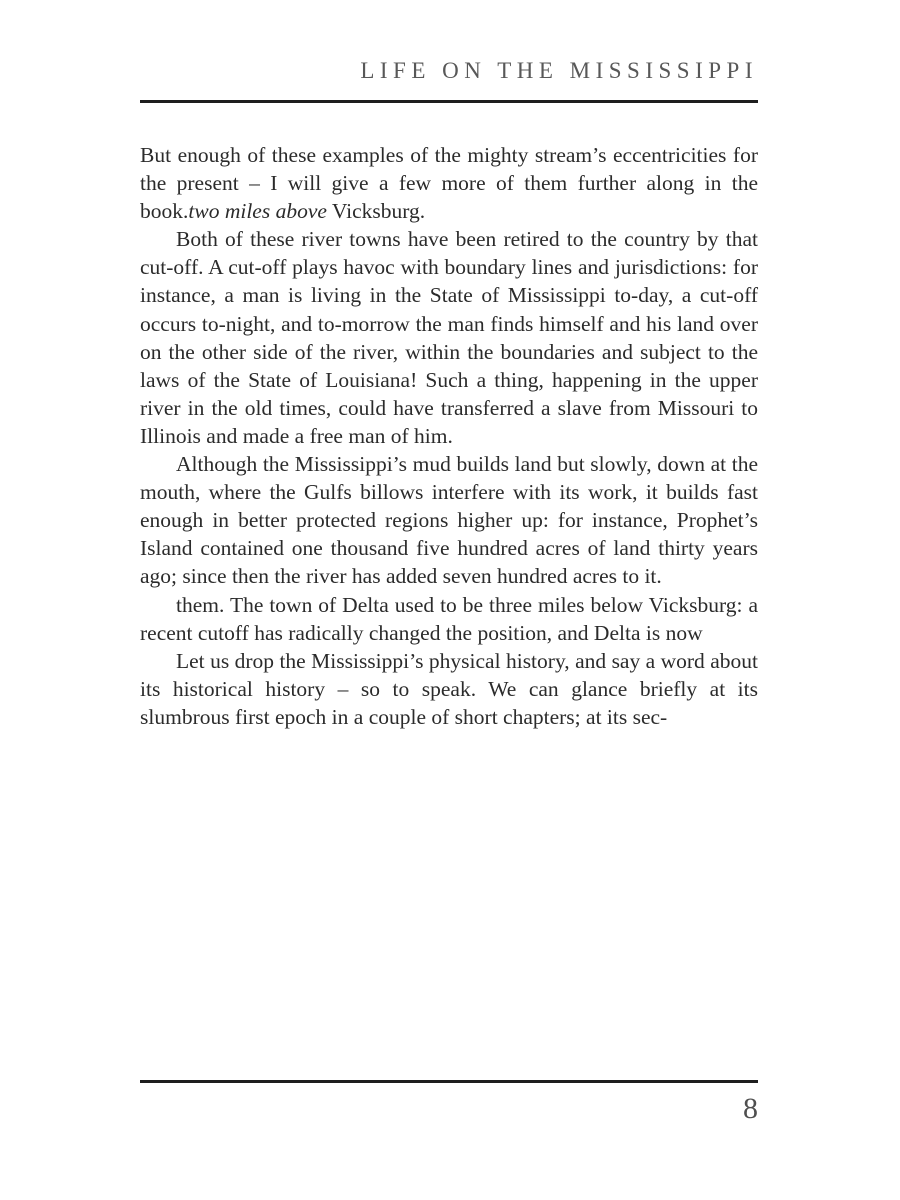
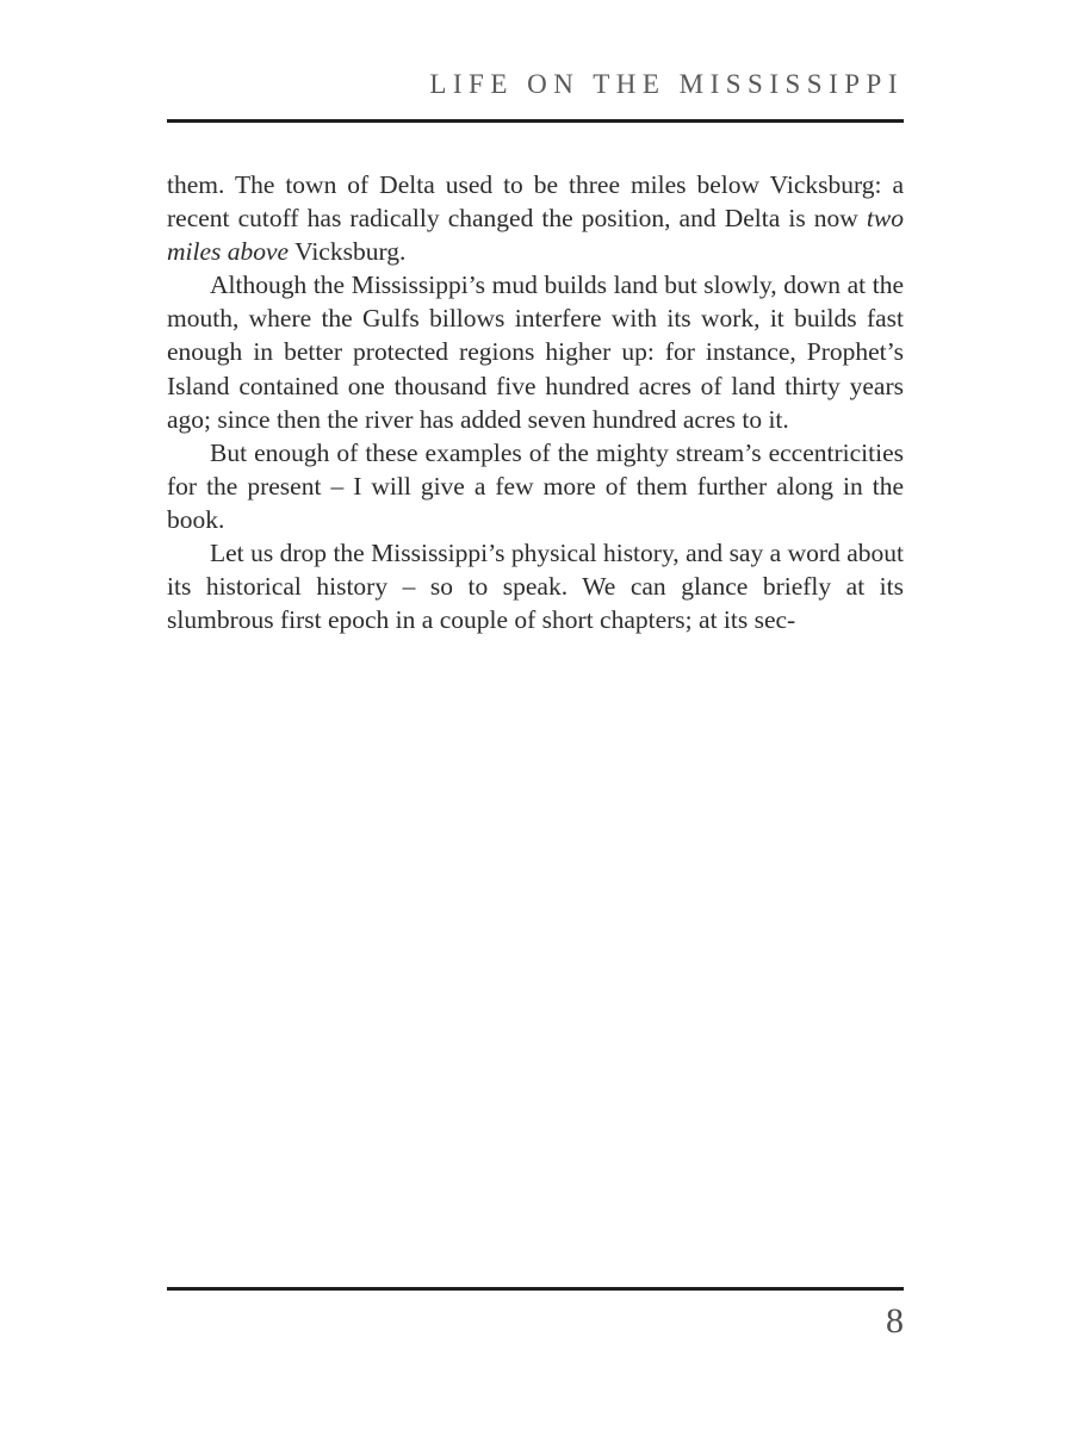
  LIFE ON THE MISSISSIPPI
- But enough of these examples of the mighty stream’s eccentricities for the present – I will give a few more of them further along in the book.two miles above Vicksburg.
+ them. The town of Delta used to be three miles below Vicksburg: a recent cutoff has radically changed the position, and Delta is now two miles above Vicksburg.
- Both of these river towns have been retired to the country by that cut-off. A cut-off plays havoc with boundary lines and jurisdictions: for instance, a man is living in the State of Mississippi to-day, a cut-off occurs to-night, and to-morrow the man finds himself and his land over on the other side of the river, within the boundaries and subject to the laws of the State of Louisiana! Such a thing, happening in the upper river in the old times, could have transferred a slave from Missouri to Illinois and made a free man of him.
  Although the Mississippi’s mud builds land but slowly, down at the mouth, where the Gulfs billows interfere with its work, it builds fast enough in better protected regions higher up: for instance, Prophet’s Island contained one thousand five hundred acres of land thirty years ago; since then the river has added seven hundred acres to it.
- them. The town of Delta used to be three miles below Vicksburg: a recent cutoff has radically changed the position, and Delta is now
+ But enough of these examples of the mighty stream’s eccentricities for the present – I will give a few more of them further along in the book.
  Let us drop the Mississippi’s physical history, and say a word about its historical history – so to speak. We can glance briefly at its slumbrous first epoch in a couple of short chapters; at its sec-
  8
